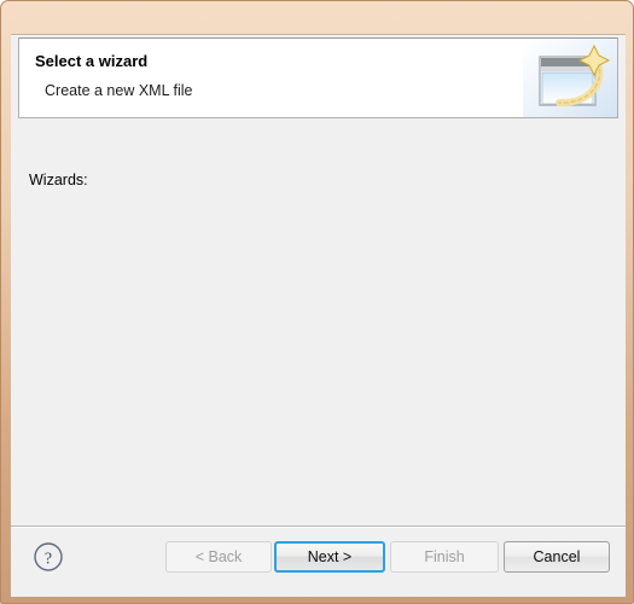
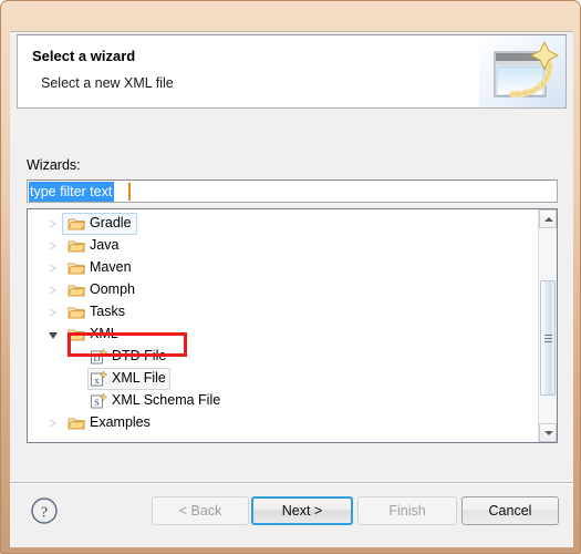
  Select a wizard
- Create a new XML file
+ Select a new XML file
  Wizards:
+ type filter text
+ Gradle
+ Java
+ Maven
+ Oomph
+ Tasks
+ XML
+ D
+ DTD File
+ x
+ XML File
+ S
+ XML Schema File
+ Examples
  ?
  < Back
  Next >
  Finish
  Cancel
